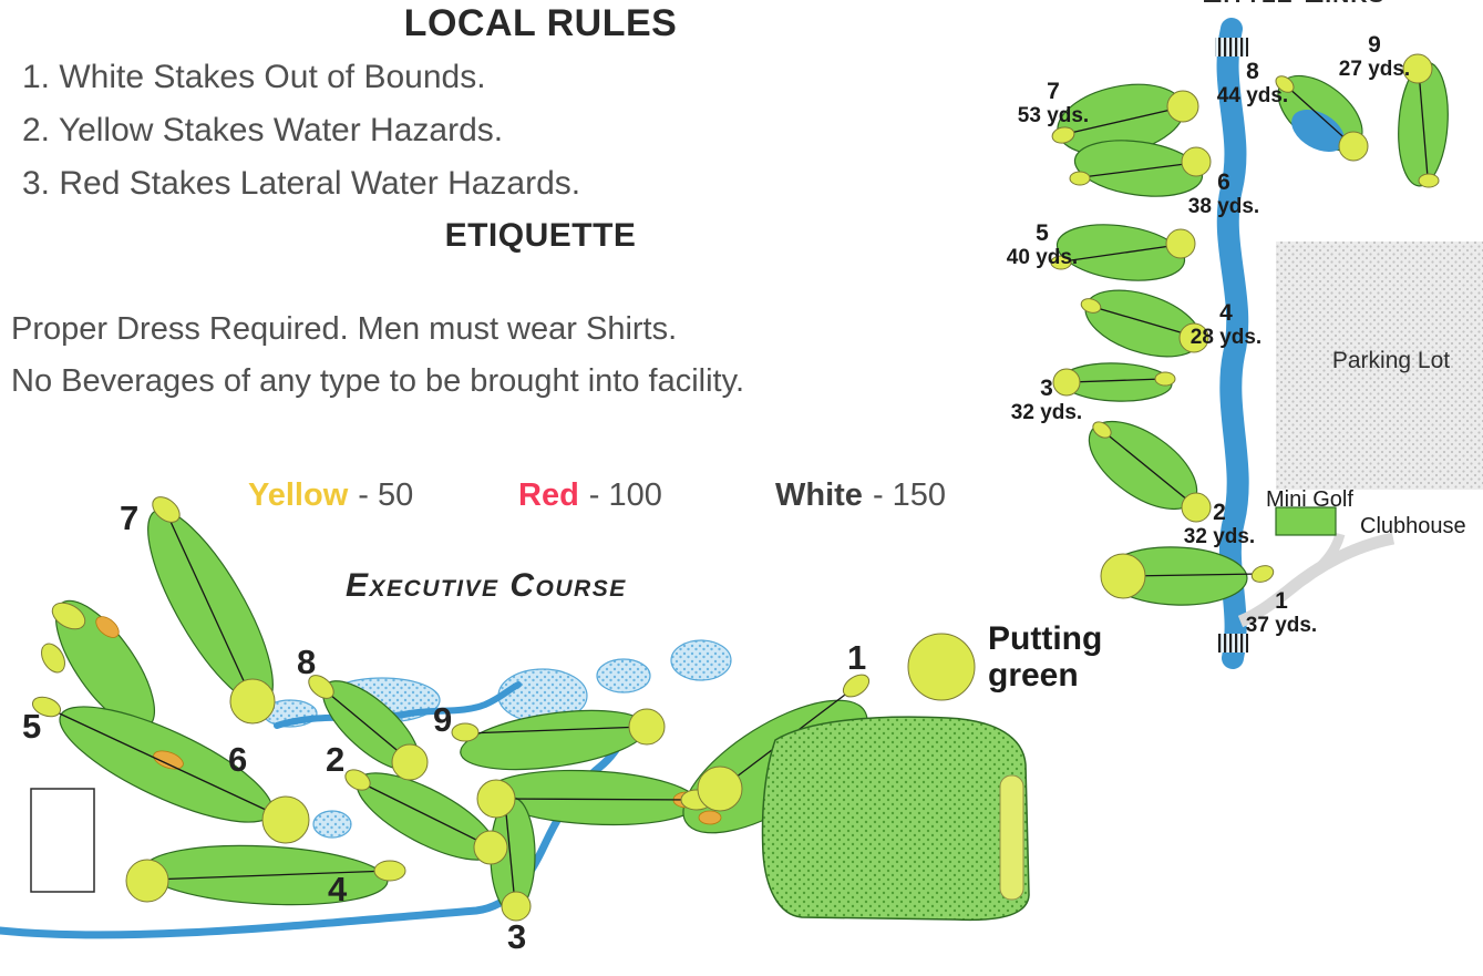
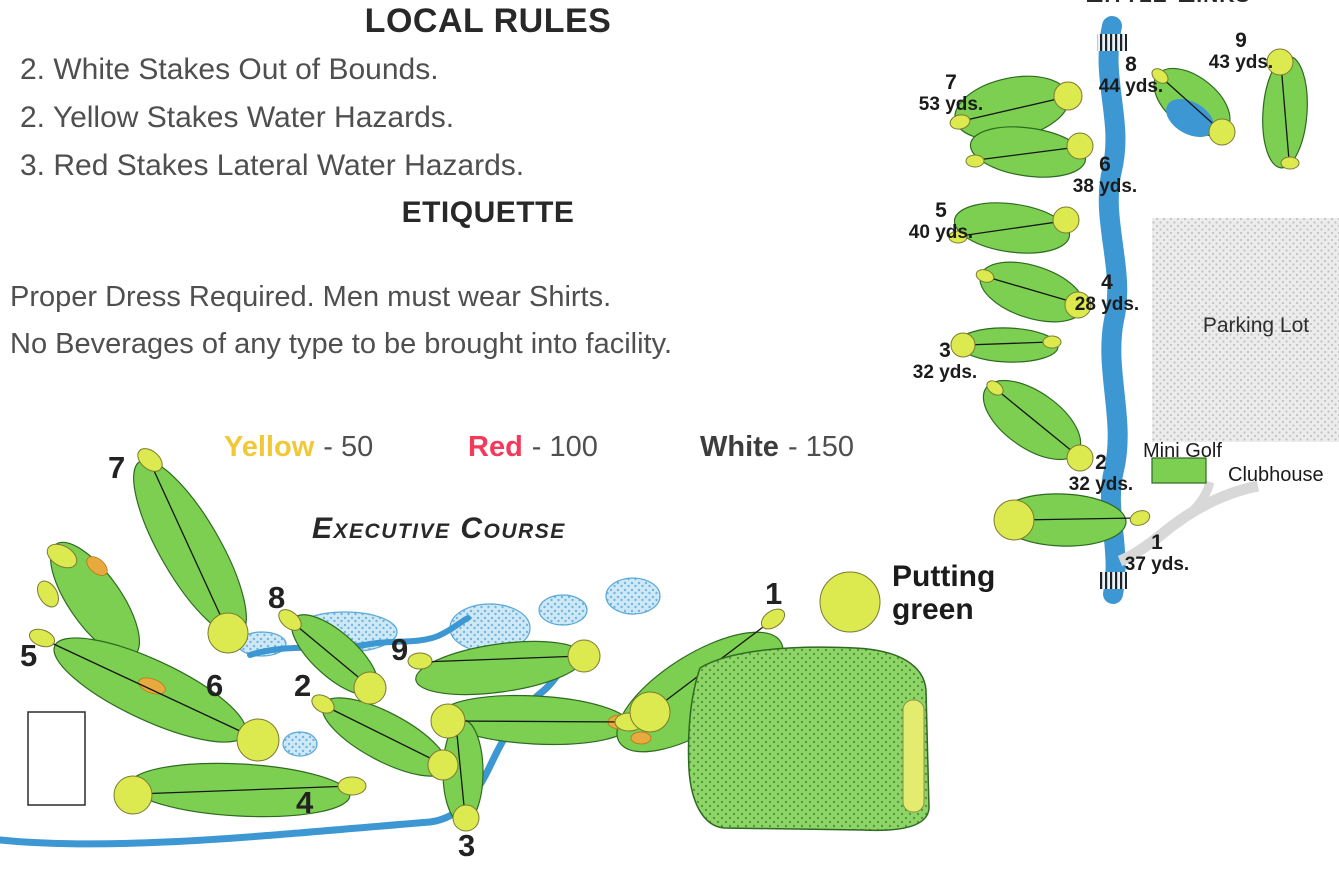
  LOCAL RULES
- 1. White Stakes Out of Bounds.
+ 2. White Stakes Out of Bounds.
  2. Yellow Stakes Water Hazards.
  3. Red Stakes Lateral Water Hazards.
  ETIQUETTE
  Proper Dress Required. Men must wear Shirts.
  No Beverages of any type to be brought into facility.
  Yellow - 50
  Red - 100
  White - 150
  Executive Course
  1
  2
  3
  4
  5
  6
  7
  8
  9
  Putting green
  7
  53 yds.
  8
  44 yds.
  9
- 27 yds.
+ 43 yds.
  6
  38 yds.
  5
  40 yds.
  4
  28 yds.
  3
  32 yds.
  2
  32 yds.
  1
  37 yds.
  Parking Lot
  Mini Golf
  Clubhouse
